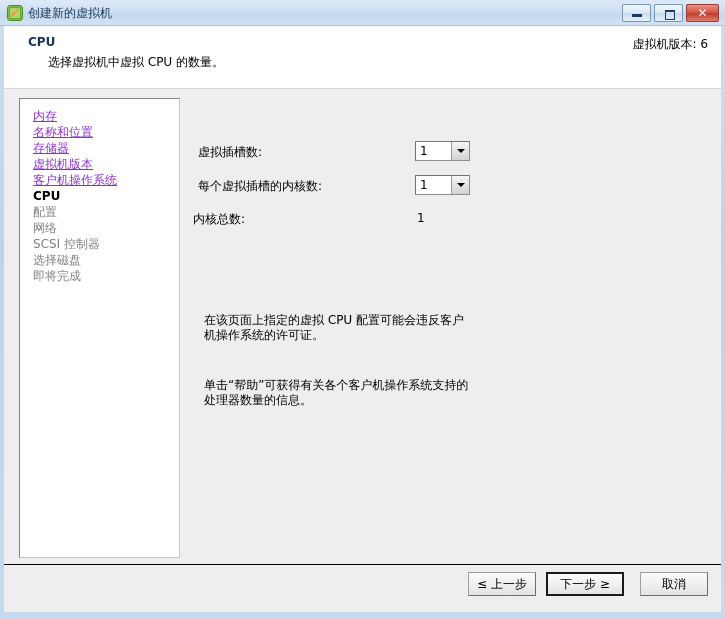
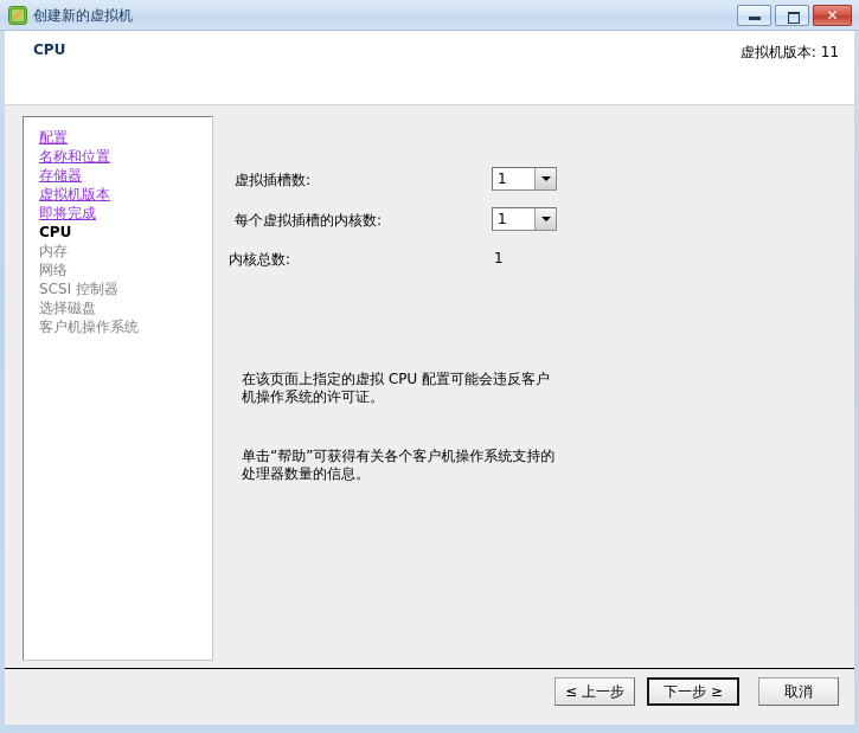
  创建新的虚拟机
  ✕
  CPU
- 选择虚拟机中虚拟 CPU 的数量。
- 虚拟机版本: 6
+ 虚拟机版本: 11
- 内存
+ 配置
  名称和位置
  存储器
  虚拟机版本
- 客户机操作系统
+ 即将完成
  CPU
- 配置
+ 内存
  网络
  SCSI 控制器
  选择磁盘
- 即将完成
+ 客户机操作系统
  虚拟插槽数:
  1
  每个虚拟插槽的内核数:
  1
  内核总数:
  1
  在该页面上指定的虚拟 CPU 配置可能会违反客户机操作系统的许可证。
  单击“帮助”可获得有关各个客户机操作系统支持的处理器数量的信息。
  ≤ 上一步
  下一步 ≥
  取消
